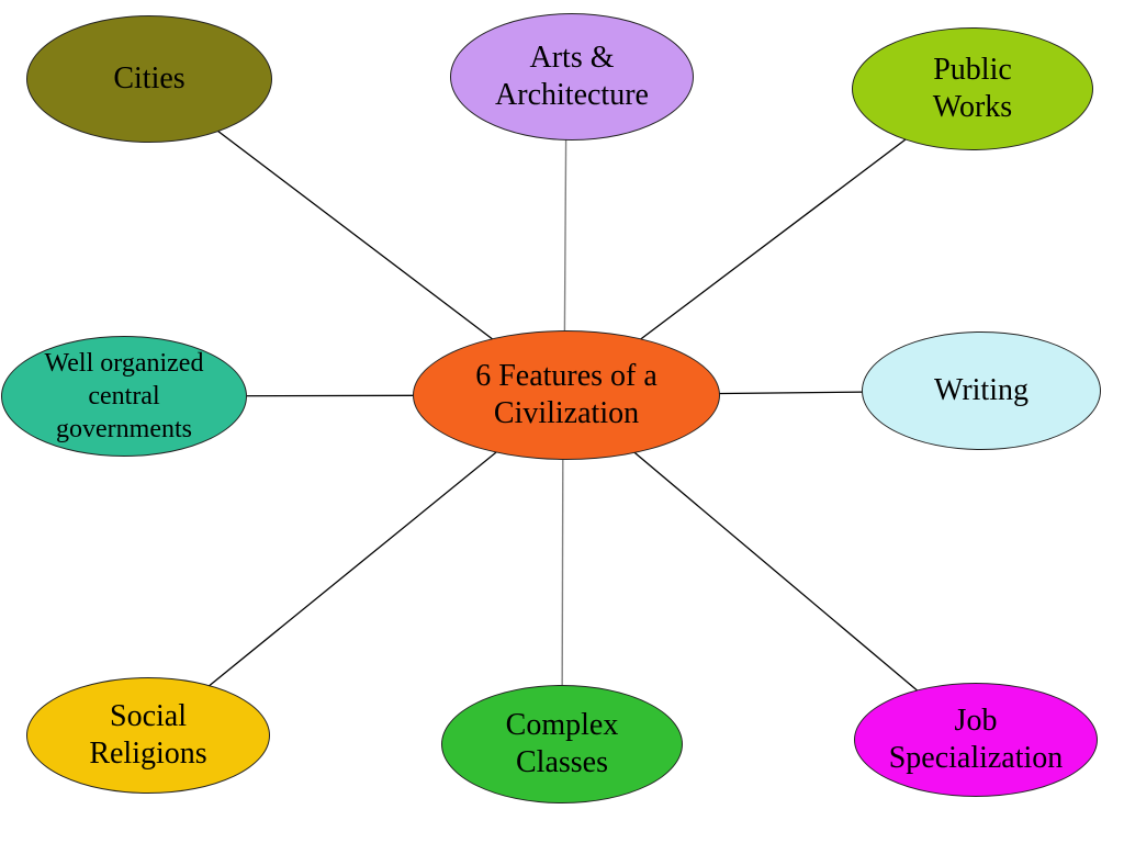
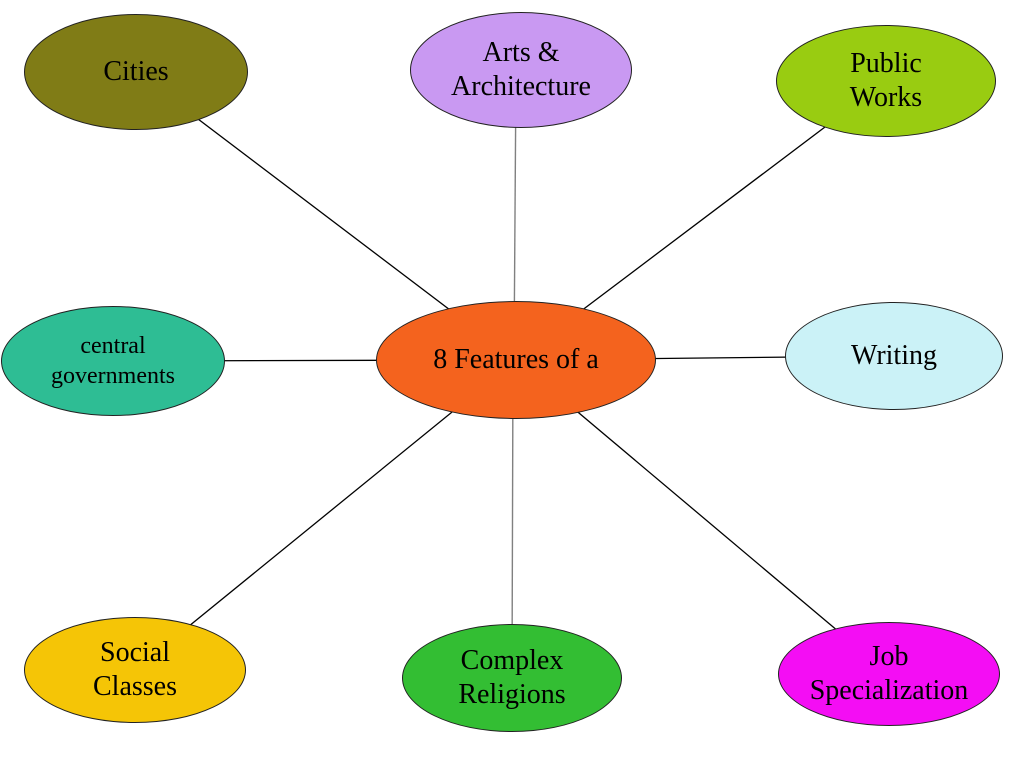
  Cities
  Arts &
  Architecture
  Public
  Works
- Well organized
  central
  governments
- 6 Features of a
+ 8 Features of a
- Civilization
  Writing
  Social
- Religions
+ Classes
  Complex
- Classes
+ Religions
  Job
  Specialization
